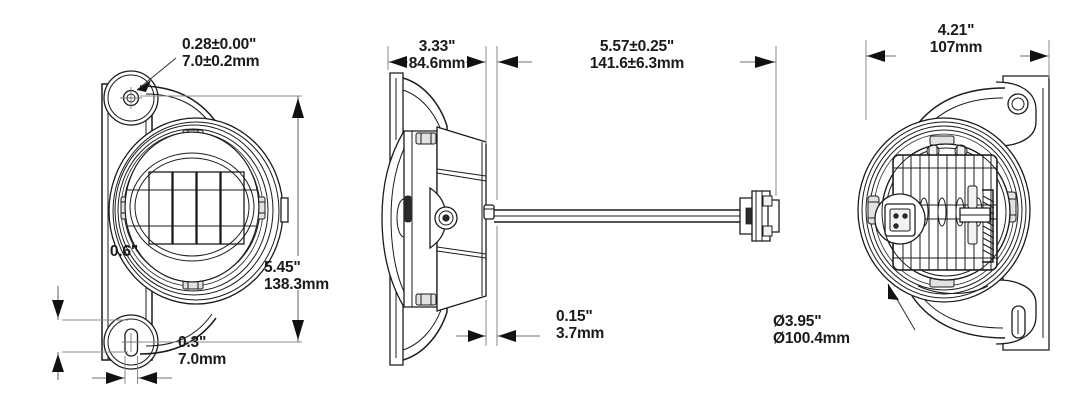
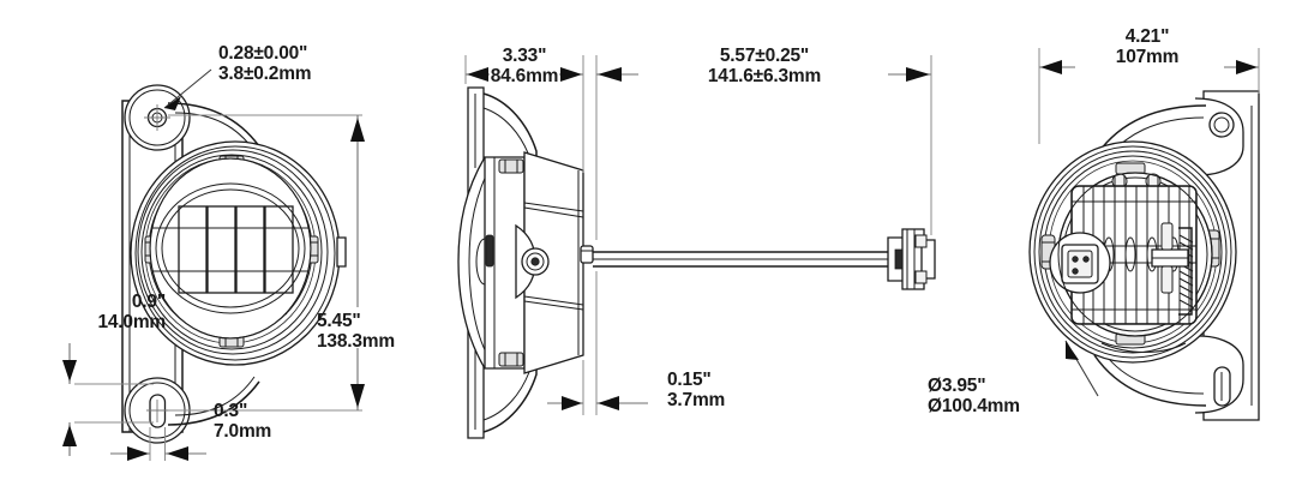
  0.28±0.00"
- 7.0±0.2mm
+ 3.8±0.2mm
- 0.6"
+ 0.9"
+ 14.0mm
  5.45"
  138.3mm
  0.3"
  7.0mm
  3.33"
  84.6mm
  5.57±0.25"
  141.6±6.3mm
  0.15"
  3.7mm
  4.21"
  107mm
  Ø3.95"
  Ø100.4mm
